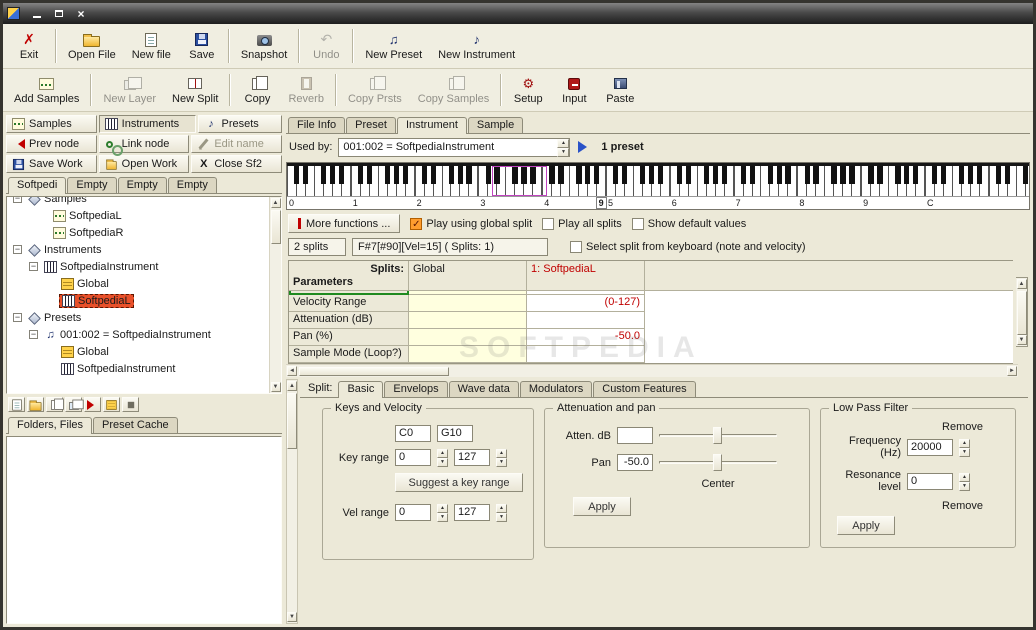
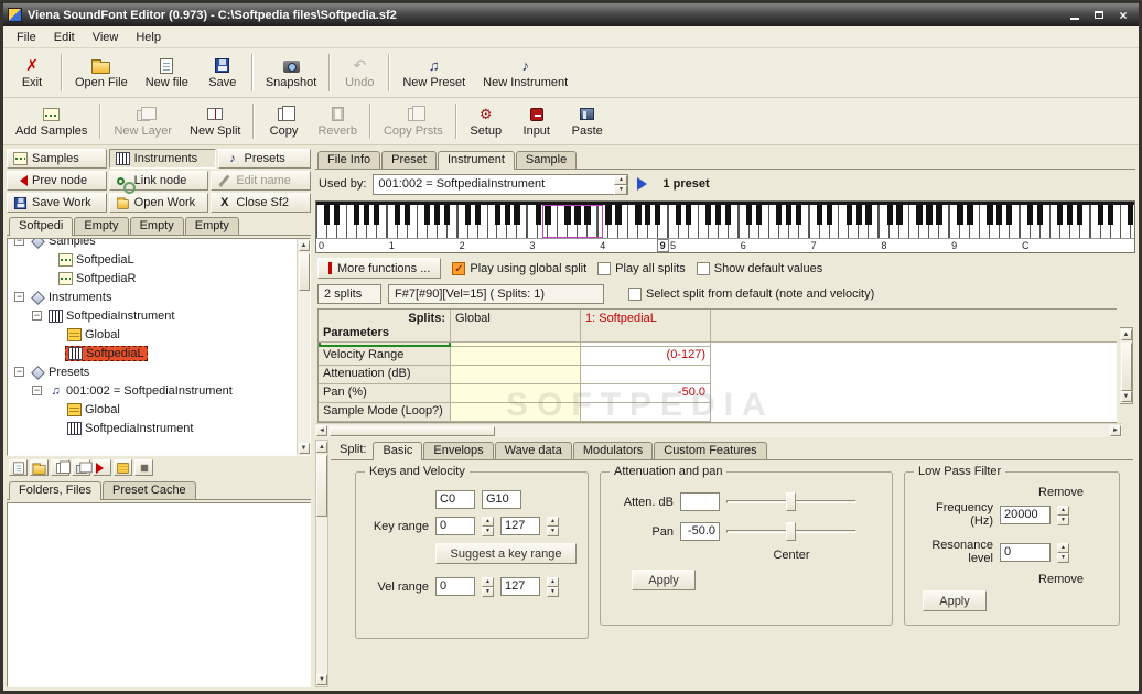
+ Viena SoundFont Editor (0.973) - C:\Softpedia files\Softpedia.sf2
  ×
+ File
+ Edit
+ View
+ Help
  ✗
  Exit
  Open File
  New file
  Save
  Snapshot
  ↶
  Undo
  ♫
  New Preset
  ♪
  New Instrument
  Add Samples
  New Layer
  New Split
  Copy
  Reverb
  Copy Prsts
- Copy Samples
  ⚙
  Setup
  Input
  Paste
  Samples
  Instruments
  ♪
  Presets
  Prev node
  Link node
  Edit name
  Save Work
  Open Work
  X
  Close Sf2
  Softpedi
  Empty
  Empty
  Empty
  −
  Samples
  SoftpediaL
  SoftpediaR
  −
  Instruments
  −
  SoftpediaInstrument
  Global
  SoftpediaL
  −
  Presets
  −
  ♫
  001:002 = SoftpediaInstrument
  Global
  SoftpediaInstrument
  Folders, Files
  Preset Cache
  File Info
  Preset
  Instrument
  Sample
  Used by:
  001:002 = SoftpediaInstrument
  1 preset
  0
  1
  2
  3
  4
  5
  6
  7
  8
  9
  C
  9
  More functions ...
  Play using global split
  Play all splits
  Show default values
  2 splits
  F#7[#90][Vel=15] ( Splits: 1)
- Select split from keyboard (note and velocity)
+ Select split from default (note and velocity)
  SOFTPEDIA
  Splits:
  Parameters
  Global
  1: SoftpediaL
  Velocity Range
  (0-127)
  Attenuation (dB)
  Pan (%)
  -50.0
  Sample Mode (Loop?)
  Split:
  Basic
  Envelops
  Wave data
  Modulators
  Custom Features
  Keys and Velocity
  C0
  G10
  Key range
  0
  127
  Suggest a key range
  Vel range
  0
  127
  Attenuation and pan
  Atten. dB
  Pan
  -50.0
  Center
  Apply
  Low Pass Filter
  Remove
  Frequency (Hz)
  20000
  Resonance level
  0
  Remove
  Apply
